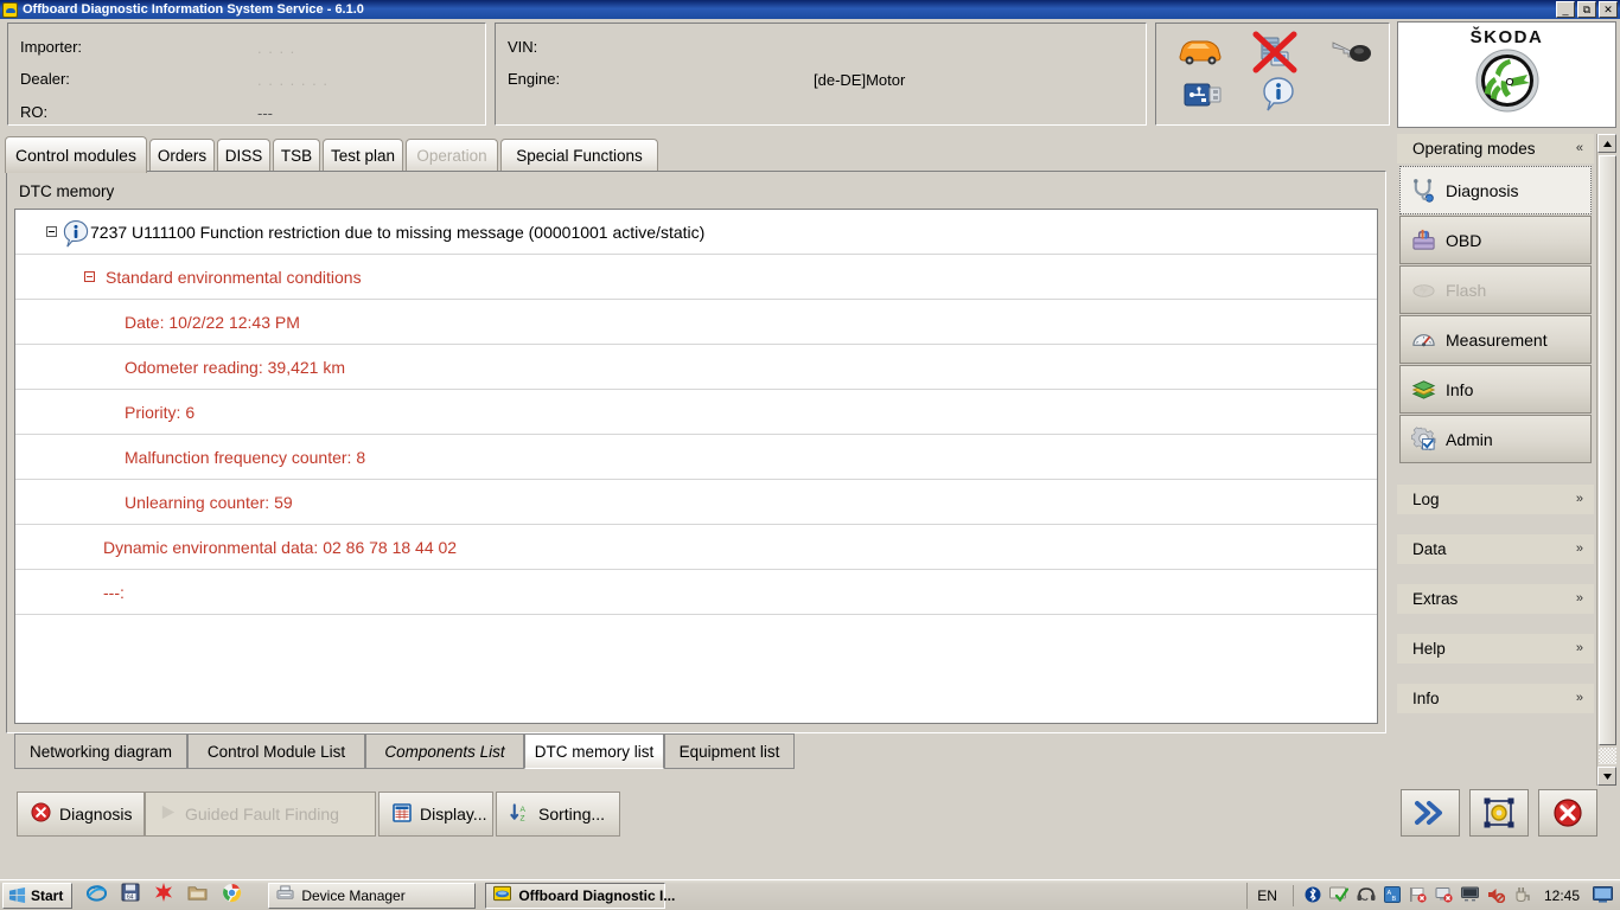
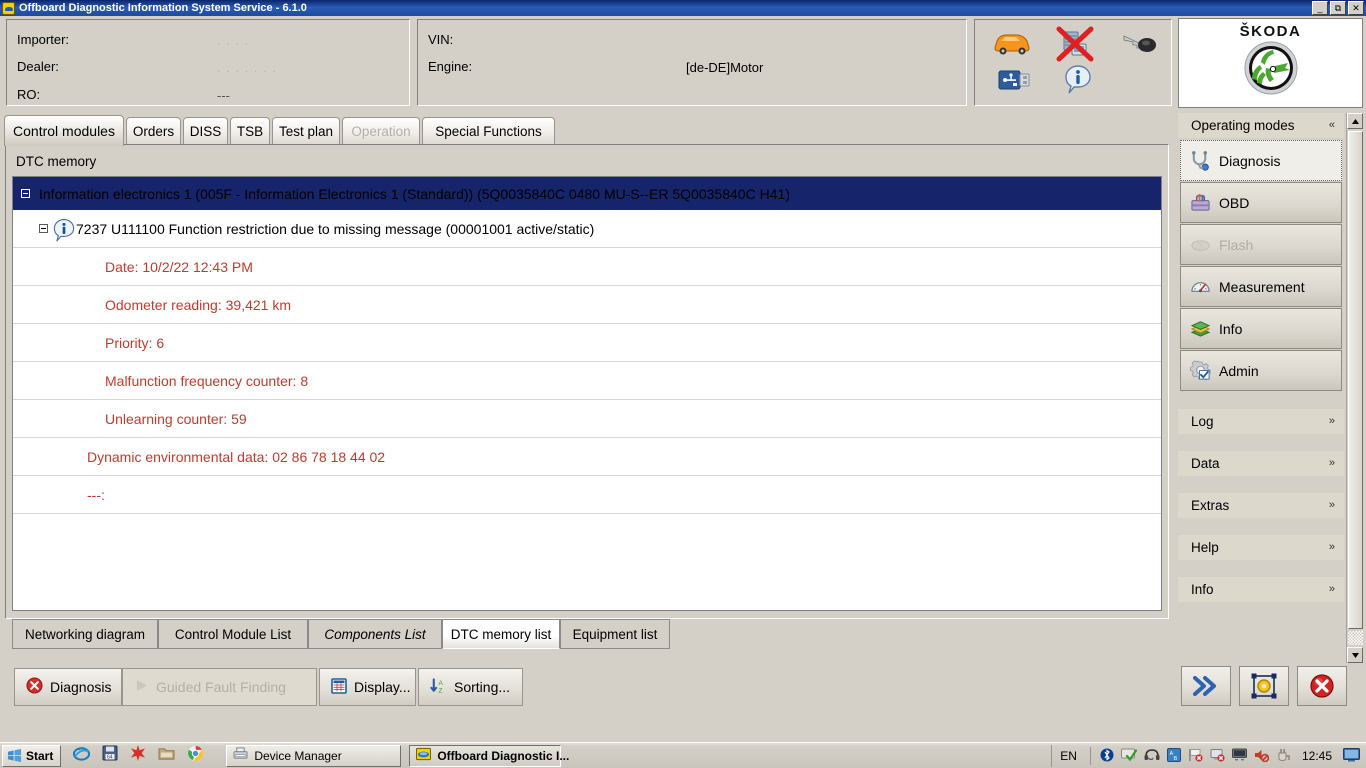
  Offboard Diagnostic Information System Service - 6.1.0
  _
  ⧉
  ✕
  Importer:
  . . . .
  Dealer:
  . . . . . . .
  RO:
  ---
  VIN:
  Engine:
  [de-DE]Motor
  ŠKODA
  Control modules
  Orders
  DISS
  TSB
  Test plan
  Operation
  Special Functions
  DTC memory
+ Information electronics 1 (005F - Information Electronics 1 (Standard)) (5Q0035840C 0480 MU-S--ER 5Q0035840C H41)
  7237 U111100 Function restriction due to missing message (00001001 active/static)
- Standard environmental conditions
  Date: 10/2/22 12:43 PM
  Odometer reading: 39,421 km
  Priority: 6
  Malfunction frequency counter: 8
  Unlearning counter: 59
  Dynamic environmental data: 02 86 78 18 44 02
  ---:
  Networking diagram
  Control Module List
  Components List
  DTC memory list
  Equipment list
  Diagnosis
  Guided Fault Finding
  Display...
  Sorting...
  Operating modes
  «
  Diagnosis
  OBD
  Flash
  Measurement
  Info
  Admin
  Log
  »
  Data
  »
  Extras
  »
  Help
  »
  Info
  »
  Start
  Device Manager
  Offboard Diagnostic I...
  EN
  12:45
